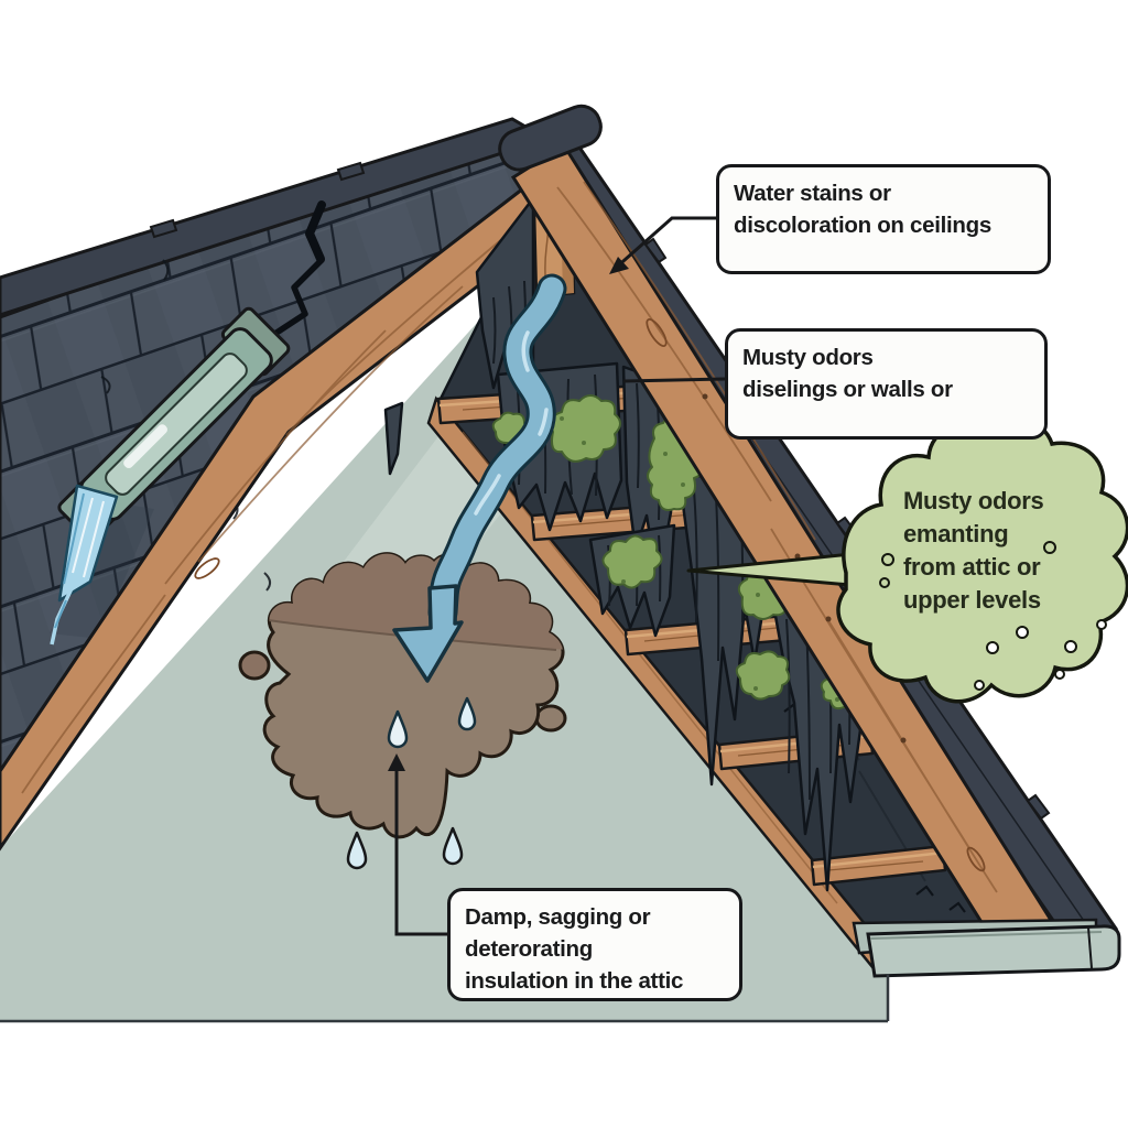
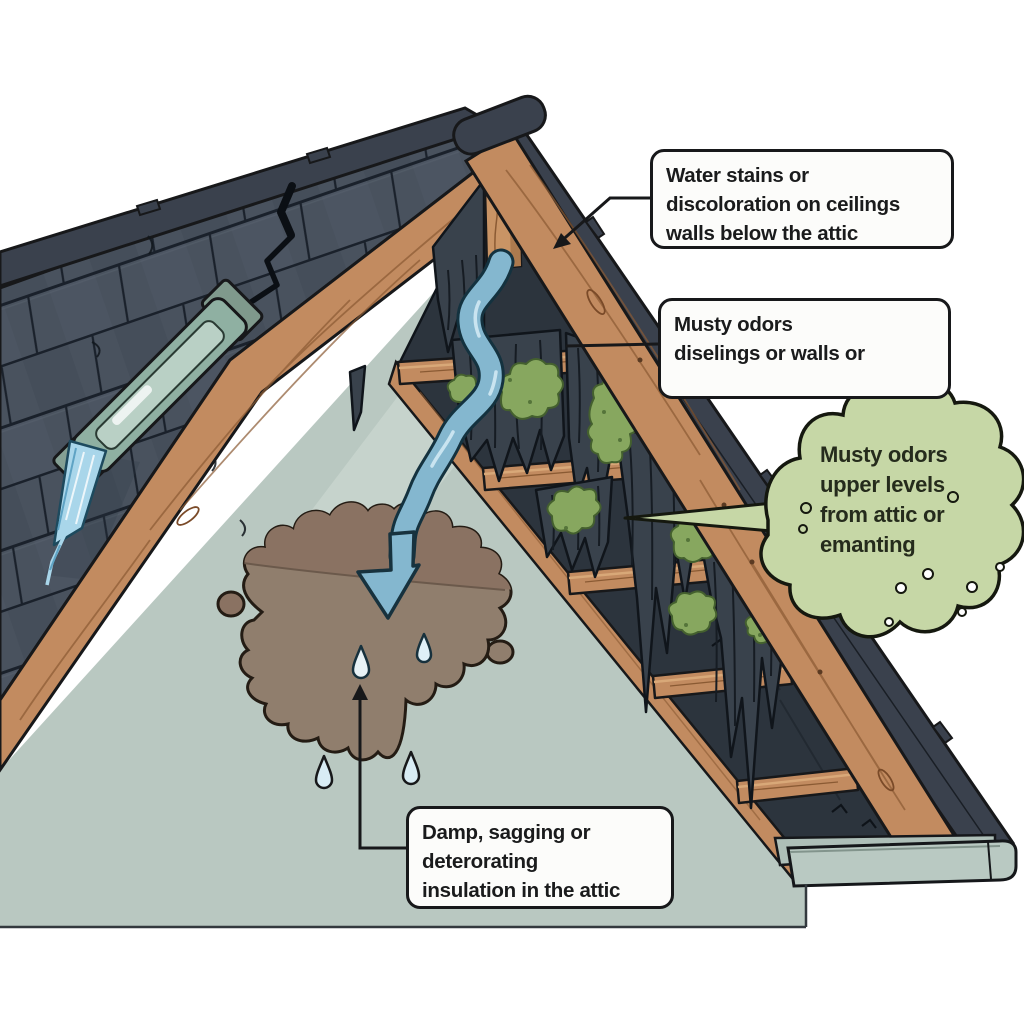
  Water stains or
  discoloration on ceilings
+ walls below the attic
  Musty odors
  diselings or walls or
  Musty odors
- emanting
+ upper levels
  from attic or
- upper levels
+ emanting
  Damp, sagging or
  deterorating
  insulation in the attic
